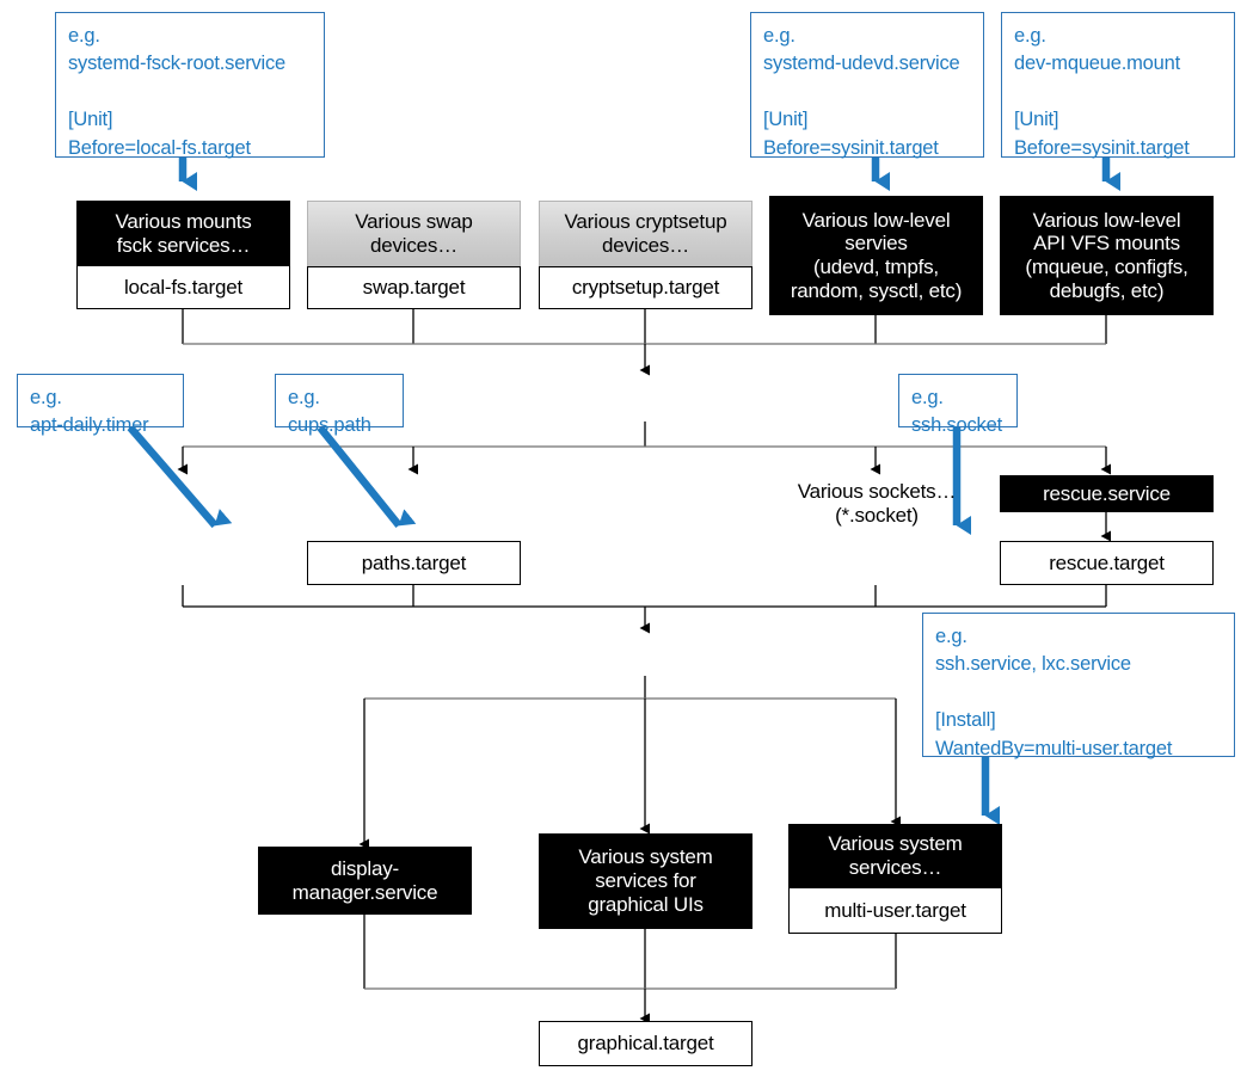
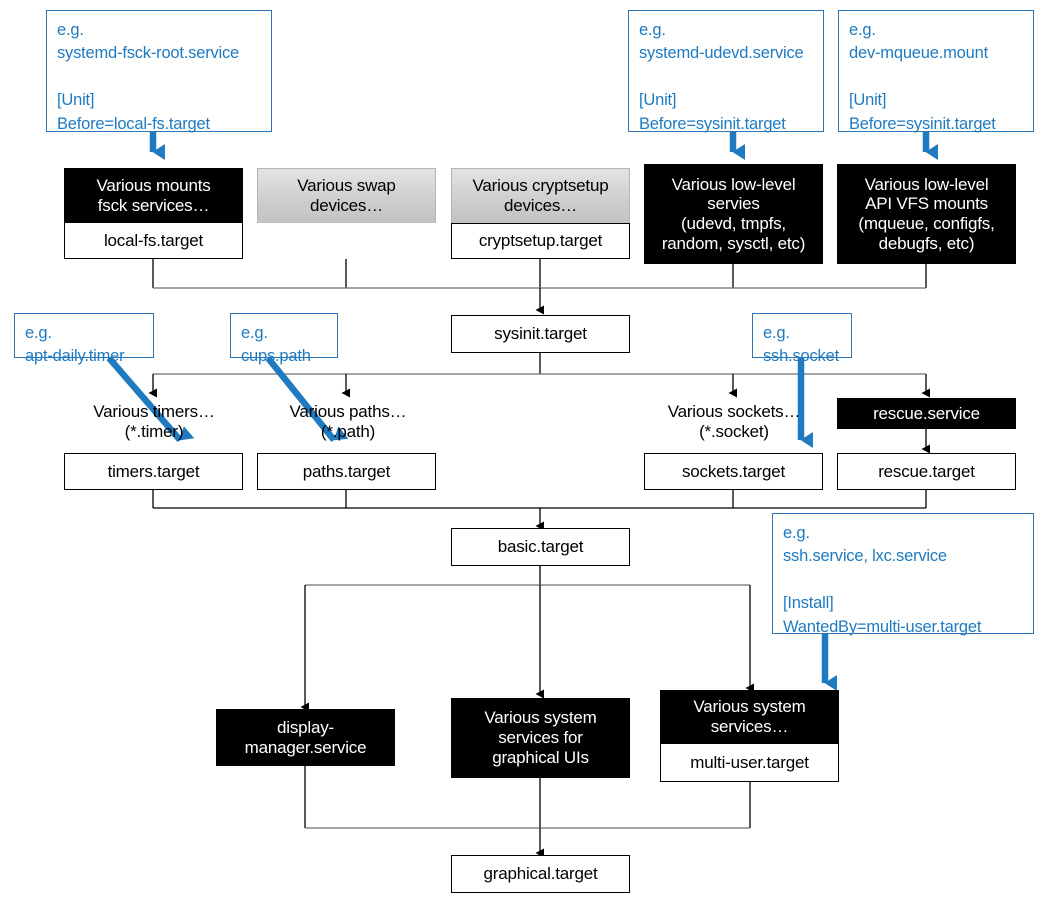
  e.g.
  systemd-fsck-root.service
  [Unit]
  Before=local-fs.target
  e.g.
  systemd-udevd.service
  [Unit]
  Before=sysinit.target
  e.g.
  dev-mqueue.mount
  [Unit]
  Before=sysinit.target
  e.g.
  apt-daily.timer
  e.g.
  cups.path
  e.g.
  ssh.socket
  e.g.
  ssh.service, lxc.service
  [Install]
  WantedBy=multi-user.target
  Various mounts
  fsck services…
  local-fs.target
  Various swap
  devices…
- swap.target
  Various cryptsetup
  devices…
  cryptsetup.target
  Various low-level
  servies
  (udevd, tmpfs,
  random, sysctl, etc)
  Various low-level
  API VFS mounts
  (mqueue, configfs,
  debugfs, etc)
+ sysinit.target
+ Various timers…
+ (*.timer)
+ Various paths…
+ (*.path)
  Various sockets…
  (*.socket)
  rescue.service
+ timers.target
  paths.target
+ sockets.target
  rescue.target
+ basic.target
  display-
  manager.service
  Various system
  services for
  graphical UIs
  Various system
  services…
  multi-user.target
  graphical.target
